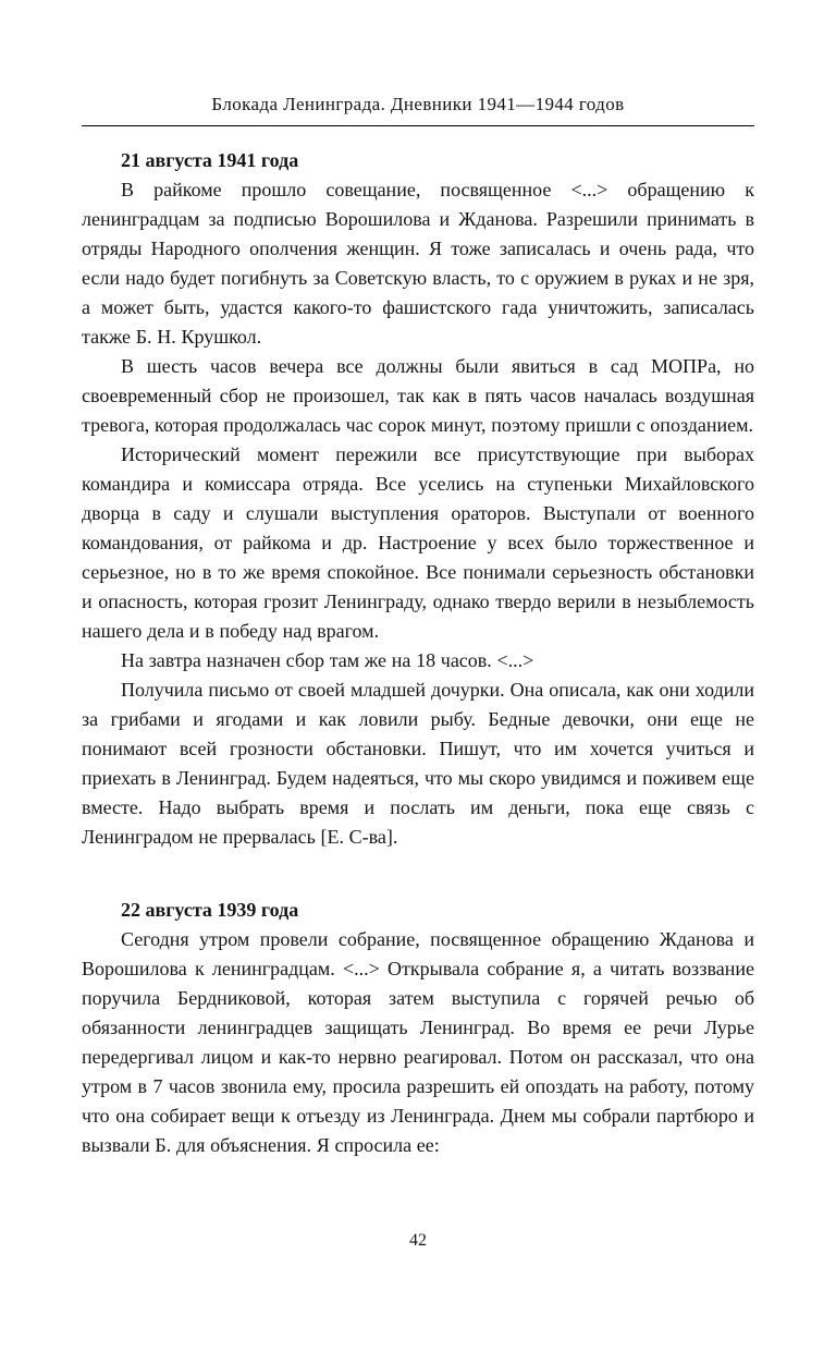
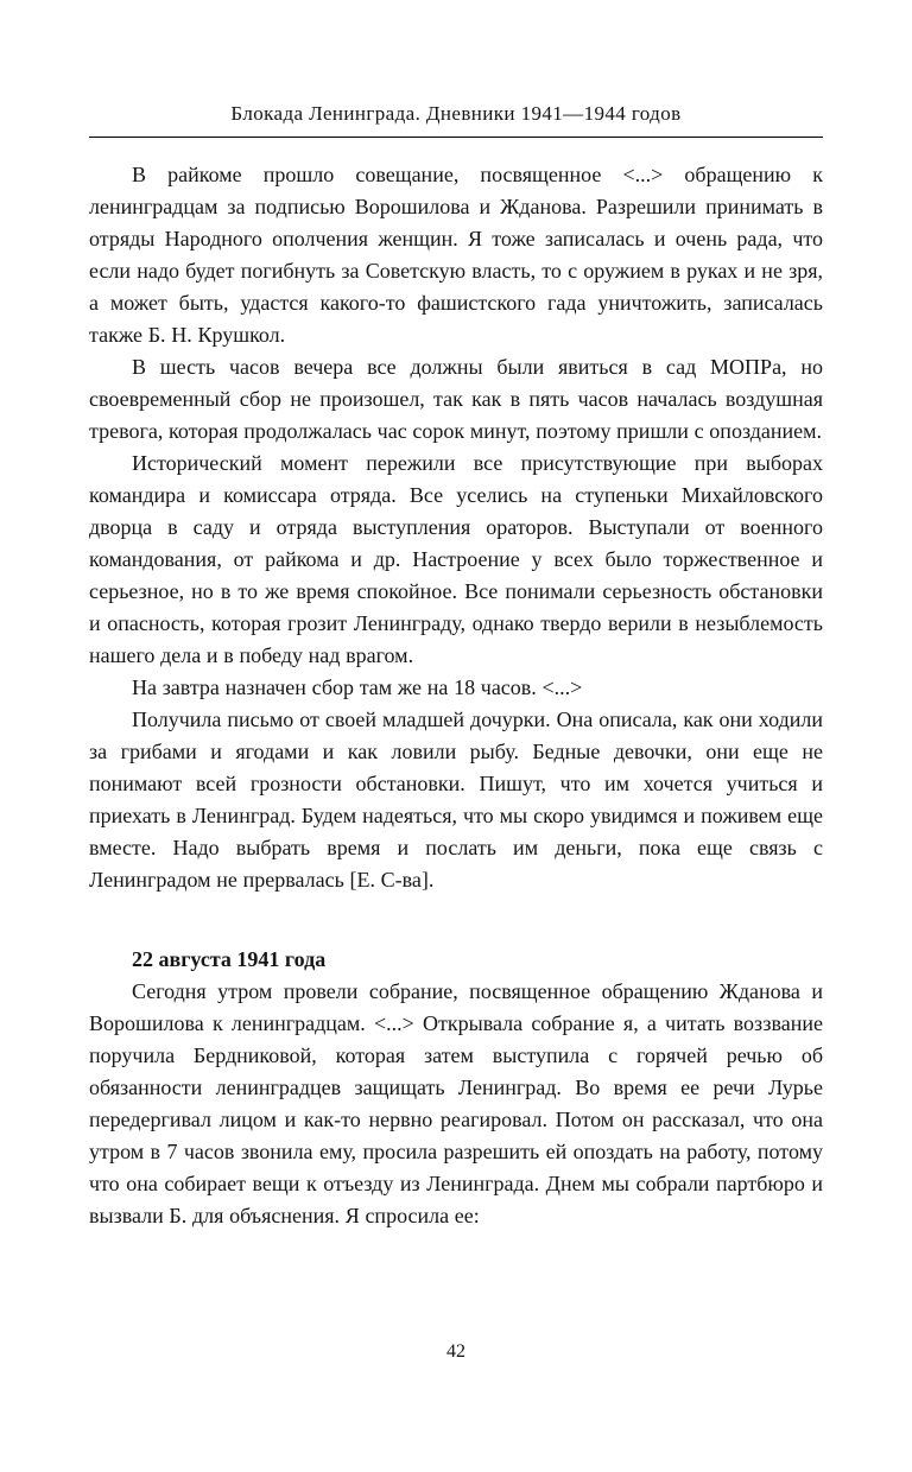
  Блокада Ленинграда. Дневники 1941—1944 годов
- 21 августа 1941 года
  В райкоме прошло совещание, посвященное <...> обращению к ленинградцам за подписью Ворошилова и Жданова. Разрешили принимать в отряды Народного ополчения женщин. Я тоже записалась и очень рада, что если надо будет погибнуть за Советскую власть, то с оружием в руках и не зря, а может быть, удастся какого-то фашистского гада уничтожить, записалась также Б. Н. Крушкол.
  В шесть часов вечера все должны были явиться в сад МОПРа, но своевременный сбор не произошел, так как в пять часов началась воздушная тревога, которая продолжалась час сорок минут, поэтому пришли с опозданием.
- Исторический момент пережили все присутствующие при выборах командира и комиссара отряда. Все уселись на ступеньки Михайловского дворца в саду и слушали выступления ораторов. Выступали от военного командования, от райкома и др. Настроение у всех было торжественное и серьезное, но в то же время спокойное. Все понимали серьезность обстановки и опасность, которая грозит Ленинграду, однако твердо верили в незыблемость нашего дела и в победу над врагом.
+ Исторический момент пережили все присутствующие при выборах командира и комиссара отряда. Все уселись на ступеньки Михайловского дворца в саду и отряда выступления ораторов. Выступали от военного командования, от райкома и др. Настроение у всех было торжественное и серьезное, но в то же время спокойное. Все понимали серьезность обстановки и опасность, которая грозит Ленинграду, однако твердо верили в незыблемость нашего дела и в победу над врагом.
  На завтра назначен сбор там же на 18 часов. <...>
  Получила письмо от своей младшей дочурки. Она описала, как они ходили за грибами и ягодами и как ловили рыбу. Бедные девочки, они еще не понимают всей грозности обстановки. Пишут, что им хочется учиться и приехать в Ленинград. Будем надеяться, что мы скоро увидимся и поживем еще вместе. Надо выбрать время и послать им деньги, пока еще связь с Ленинградом не прервалась [Е. С-ва].
- 22 августа 1939 года
+ 22 августа 1941 года
  Сегодня утром провели собрание, посвященное обращению Жданова и Ворошилова к ленинградцам. <...> Открывала собрание я, а читать воззвание поручила Бердниковой, которая затем выступила с горячей речью об обязанности ленинградцев защищать Ленинград. Во время ее речи Лурье передергивал лицом и как-то нервно реагировал. Потом он рассказал, что она утром в 7 часов звонила ему, просила разрешить ей опоздать на работу, потому что она собирает вещи к отъезду из Ленинграда. Днем мы собрали партбюро и вызвали Б. для объяснения. Я спросила ее:
  42
